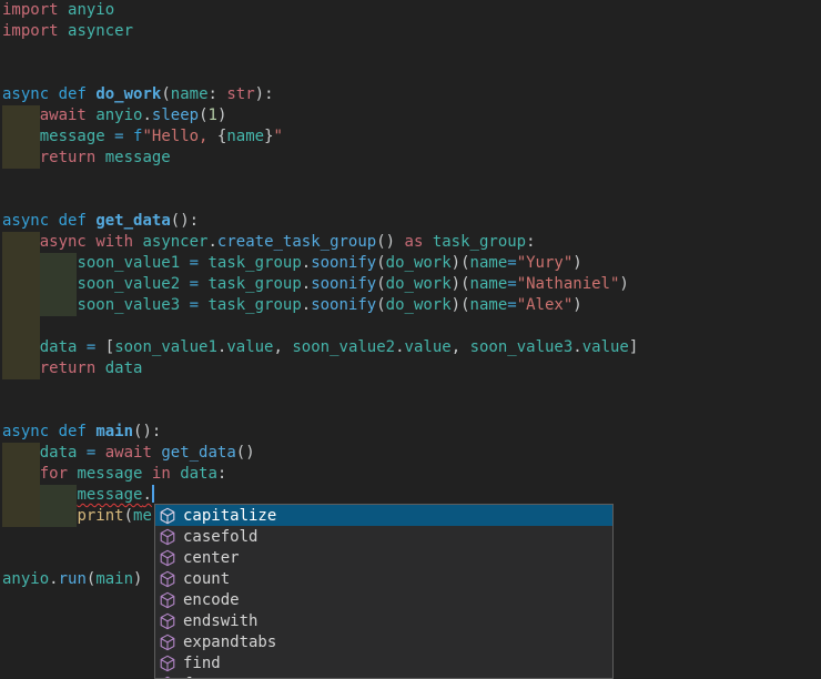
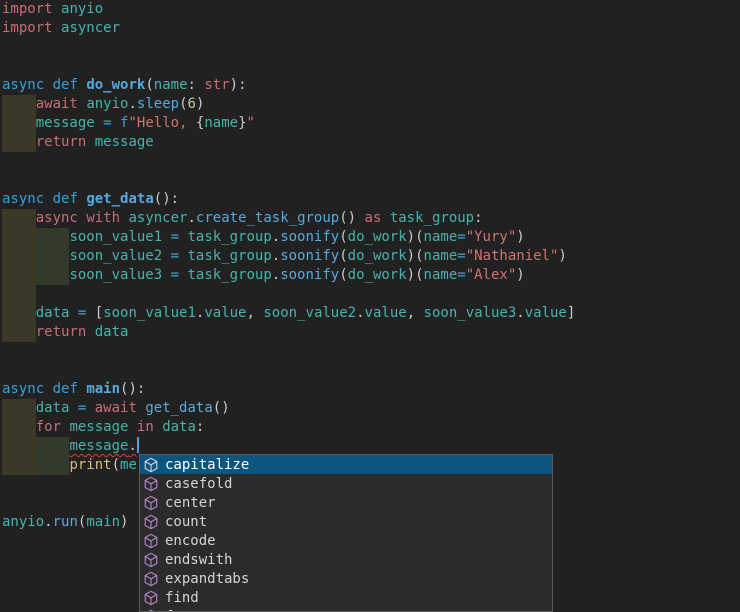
  import anyio
  import asyncer
  async def do_work(name: str):
- await anyio.sleep(1)
+ await anyio.sleep(6)
  message = f"Hello, {name}"
  return message
  async def get_data():
  async with asyncer.create_task_group() as task_group:
  soon_value1 = task_group.soonify(do_work)(name="Yury")
  soon_value2 = task_group.soonify(do_work)(name="Nathaniel")
  soon_value3 = task_group.soonify(do_work)(name="Alex")
  data = [soon_value1.value, soon_value2.value, soon_value3.value]
  return data
  async def main():
  data = await get_data()
  for message in data:
  message.
  print(me
  anyio.run(main)
  capitalize
  casefold
  center
  count
  encode
  endswith
  expandtabs
  find
